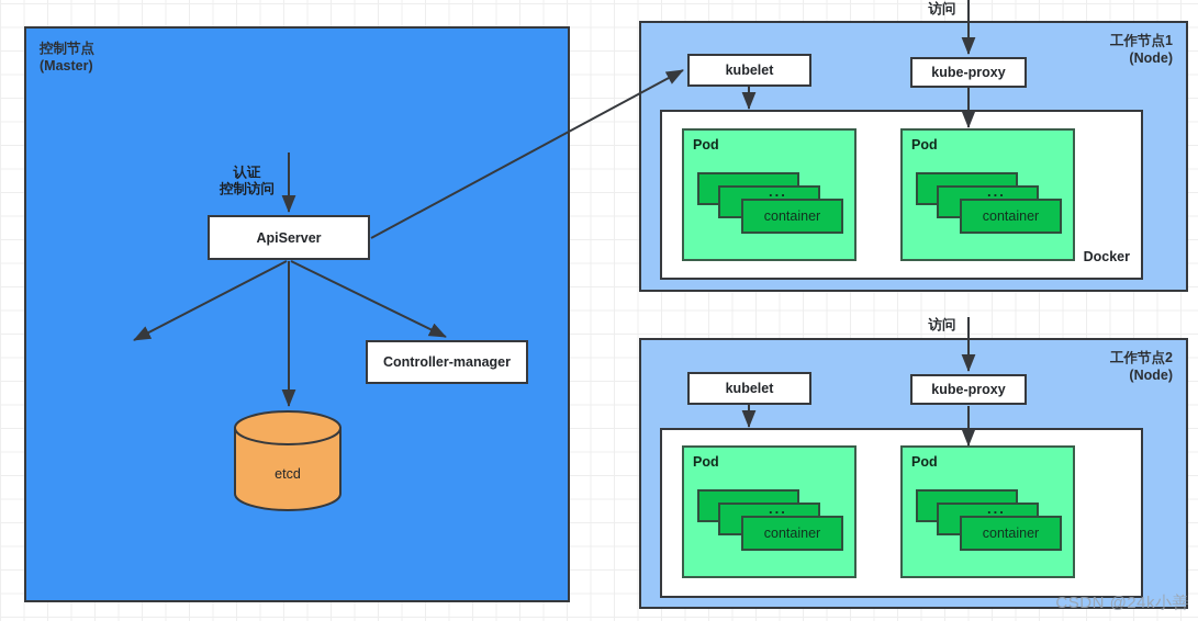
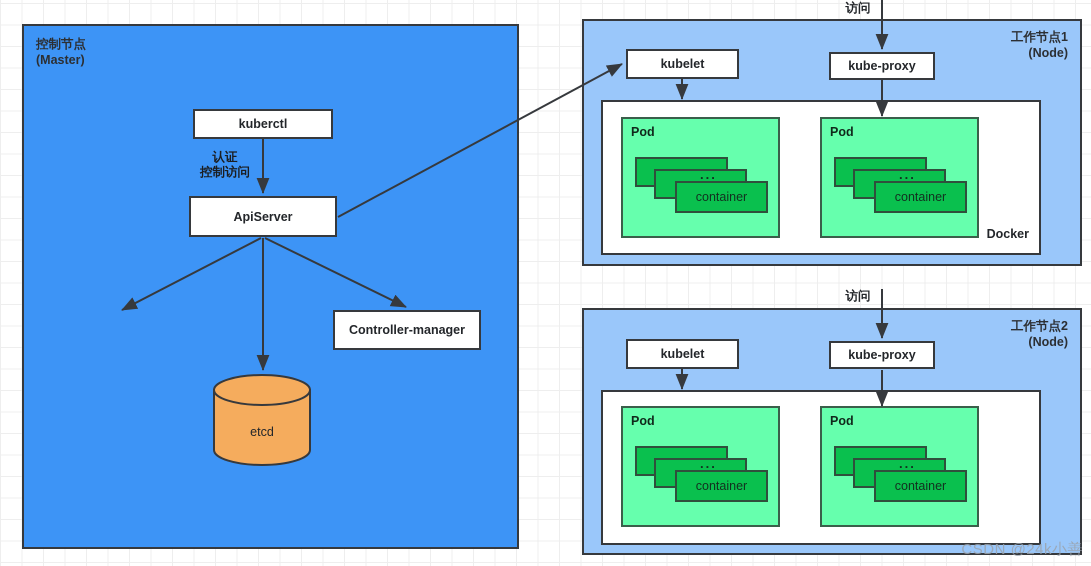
  控制节点
  (Master)
+ kuberctl
  ApiServer
  Controller-manager
  etcd
  认证
  控制访问
  工作节点1
  (Node)
  访问
  kubelet
  kube-proxy
  Docker
  Pod
  ...
  container
  Pod
  ...
  container
  工作节点2
  (Node)
  访问
  kubelet
  kube-proxy
  Pod
  ...
  container
  Pod
  ...
  container
  CSDN @24k小善
